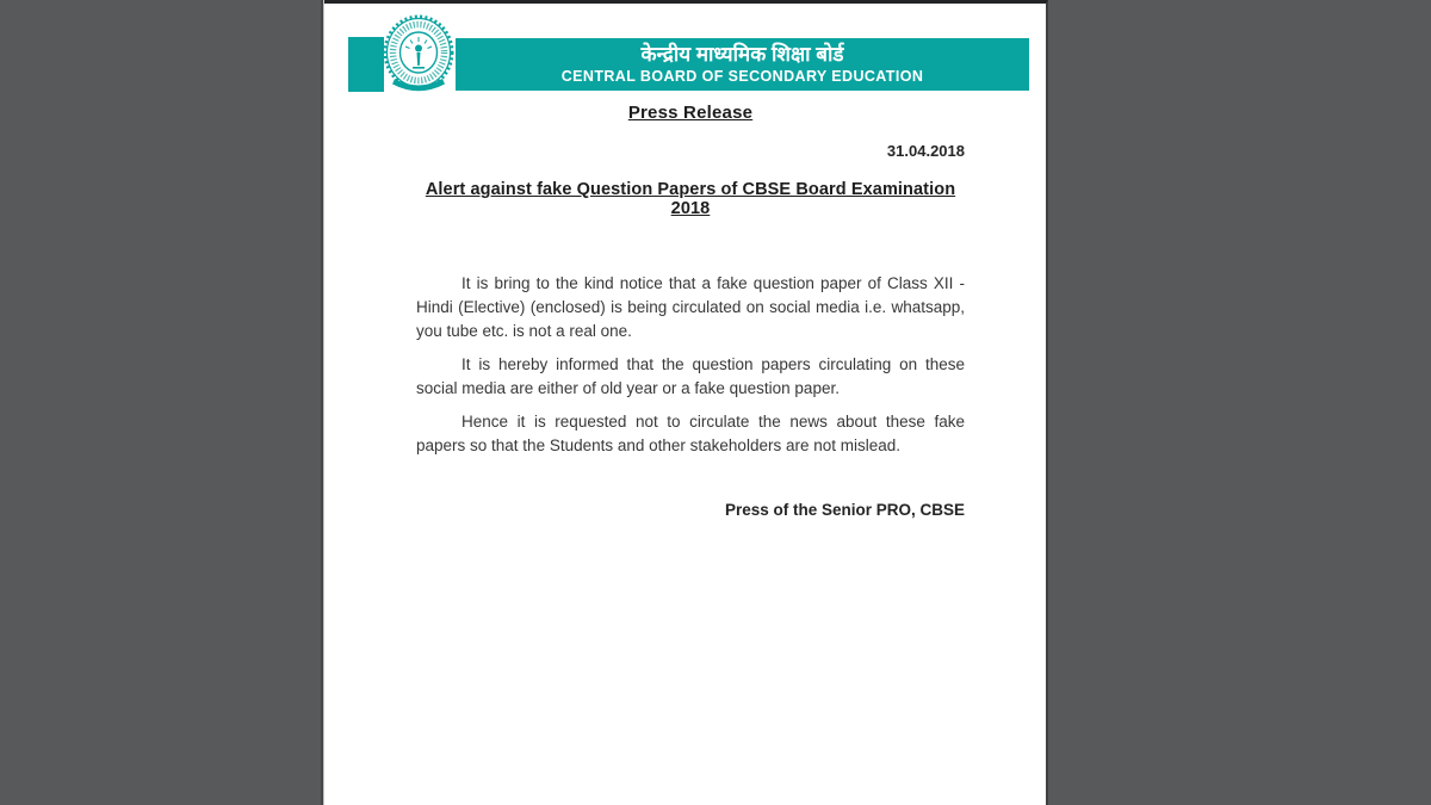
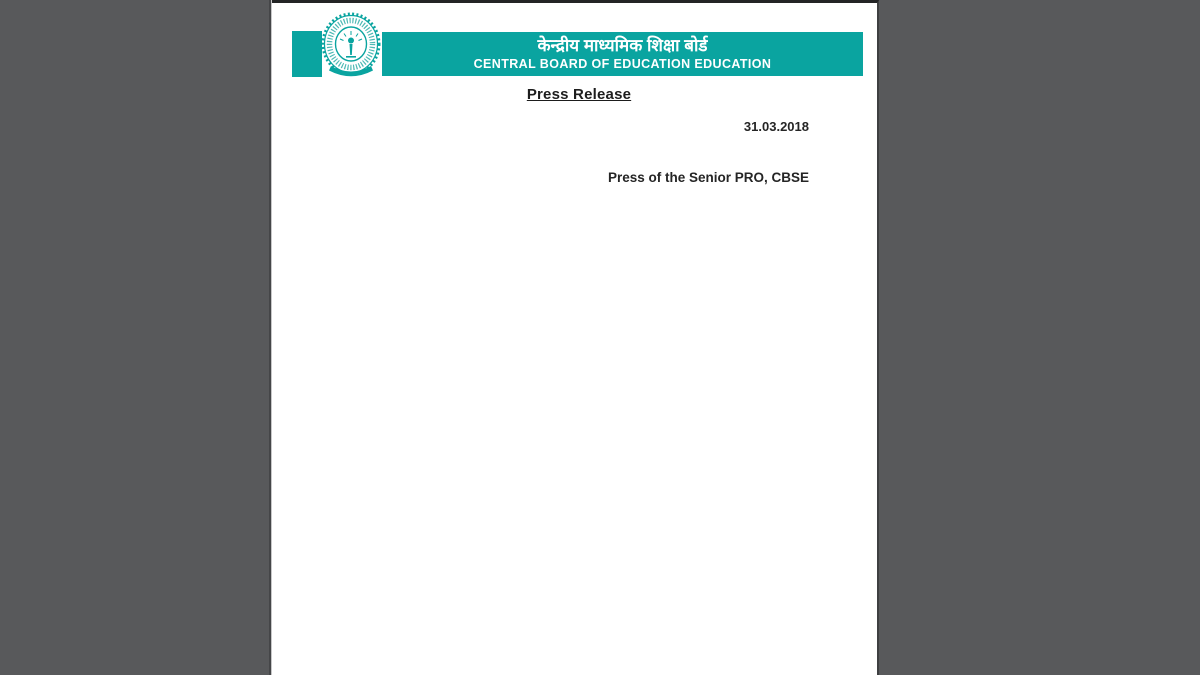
  केन्द्रीय माध्यमिक शिक्षा बोर्ड
- CENTRAL BOARD OF SECONDARY EDUCATION
+ CENTRAL BOARD OF EDUCATION EDUCATION
  Press Release
- 31.04.2018
+ 31.03.2018
- Alert against fake Question Papers of CBSE Board Examination 2018
- It is bring to the kind notice that a fake question paper of Class XII - Hindi (Elective) (enclosed) is being circulated on social media i.e. whatsapp, you tube etc. is not a real one.
- It is hereby informed that the question papers circulating on these social media are either of old year or a fake question paper.
- Hence it is requested not to circulate the news about these fake papers so that the Students and other stakeholders are not mislead.
  Press of the Senior PRO, CBSE
